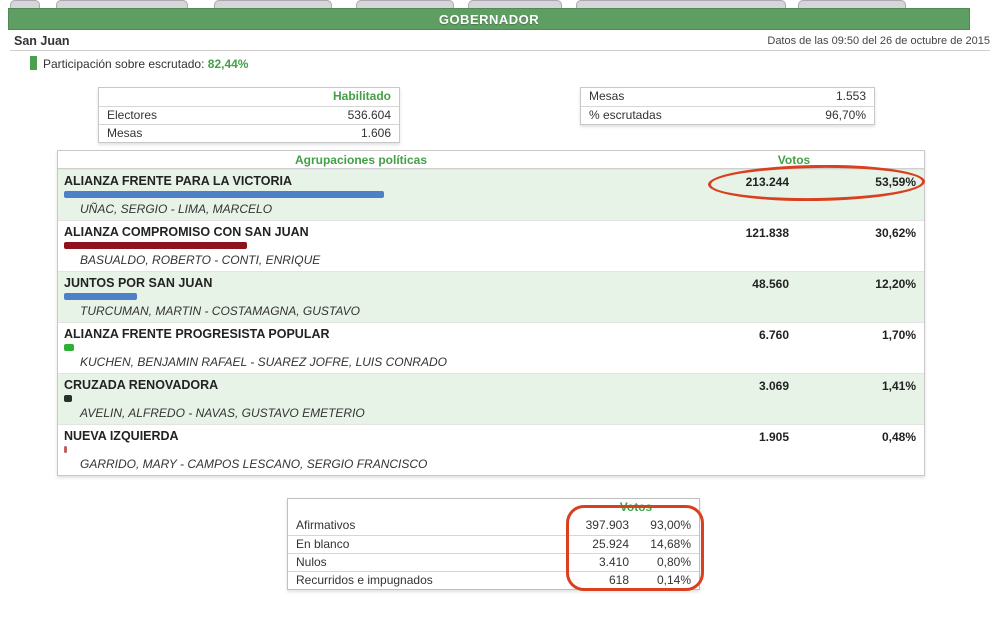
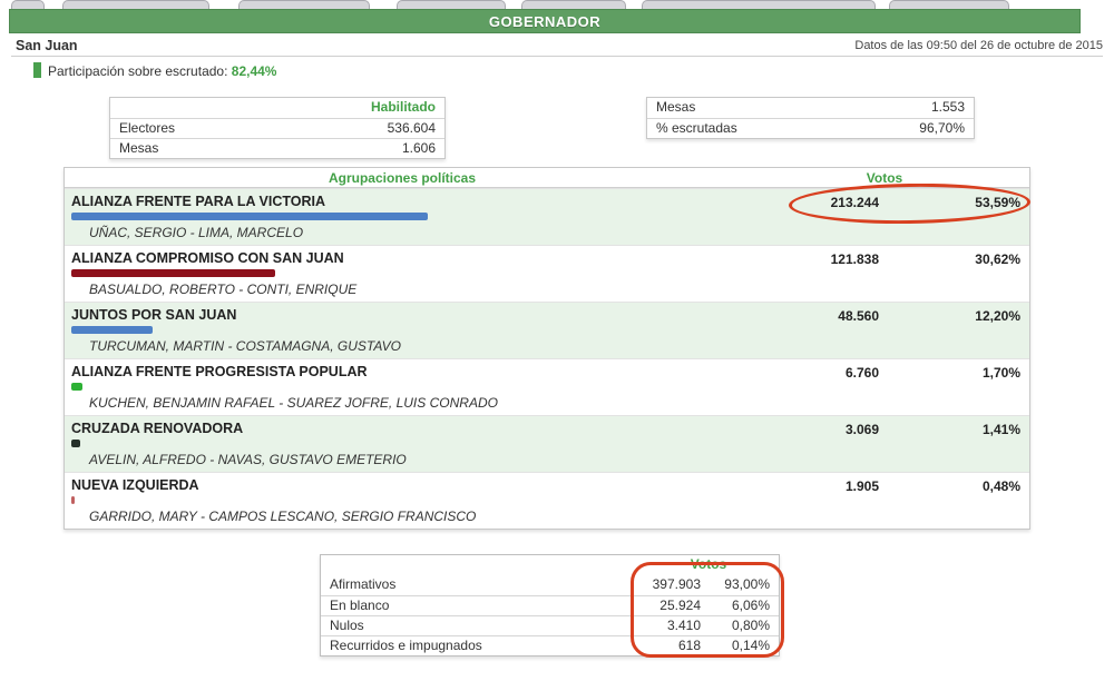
  GOBERNADOR
  San Juan
  Datos de las 09:50 del 26 de octubre de 2015
  Participación sobre escrutado: 82,44%
  Habilitado
  Electores
  536.604
  Mesas
  1.606
  Mesas
  1.553
  % escrutadas
  96,70%
  Agrupaciones políticas
  Votos
  ALIANZA FRENTE PARA LA VICTORIA
  213.244
  53,59%
  UÑAC, SERGIO - LIMA, MARCELO
  ALIANZA COMPROMISO CON SAN JUAN
  121.838
  30,62%
  BASUALDO, ROBERTO - CONTI, ENRIQUE
  JUNTOS POR SAN JUAN
  48.560
  12,20%
  TURCUMAN, MARTIN - COSTAMAGNA, GUSTAVO
  ALIANZA FRENTE PROGRESISTA POPULAR
  6.760
  1,70%
  KUCHEN, BENJAMIN RAFAEL - SUAREZ JOFRE, LUIS CONRADO
  CRUZADA RENOVADORA
  3.069
  1,41%
  AVELIN, ALFREDO - NAVAS, GUSTAVO EMETERIO
  NUEVA IZQUIERDA
  1.905
  0,48%
  GARRIDO, MARY - CAMPOS LESCANO, SERGIO FRANCISCO
  Votos
  Afirmativos
  397.903
  93,00%
  En blanco
  25.924
- 14,68%
+ 6,06%
  Nulos
  3.410
  0,80%
  Recurridos e impugnados
  618
  0,14%
